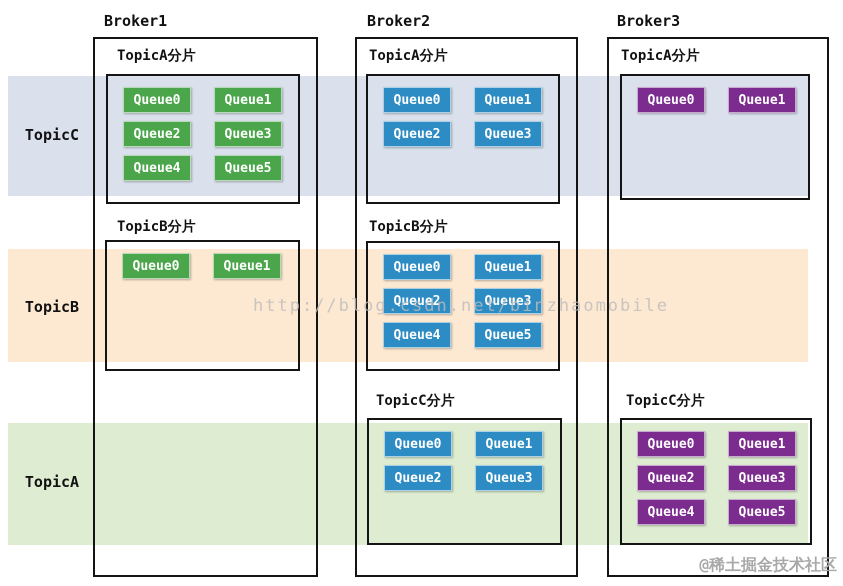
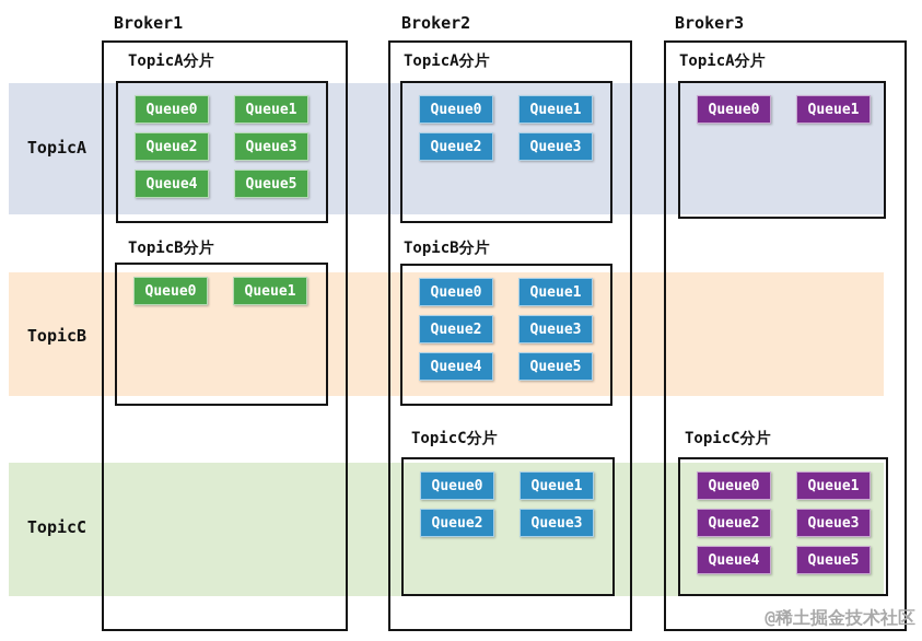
- TopicC
+ TopicA
  TopicB
- TopicA
+ TopicC
  Broker1
  Broker2
  Broker3
  TopicA分片
  TopicB分片
  TopicA分片
  TopicB分片
  TopicC分片
  TopicA分片
  TopicC分片
  Queue0
  Queue1
  Queue2
  Queue3
  Queue4
  Queue5
  Queue0
  Queue1
  Queue0
  Queue1
  Queue2
  Queue3
  Queue0
  Queue1
  Queue2
  Queue3
  Queue4
  Queue5
  Queue0
  Queue1
  Queue2
  Queue3
  Queue0
  Queue1
  Queue0
  Queue1
  Queue2
  Queue3
  Queue4
  Queue5
- http://blog.csdn.net/binzhaomobile
  @稀土掘金技术社区
